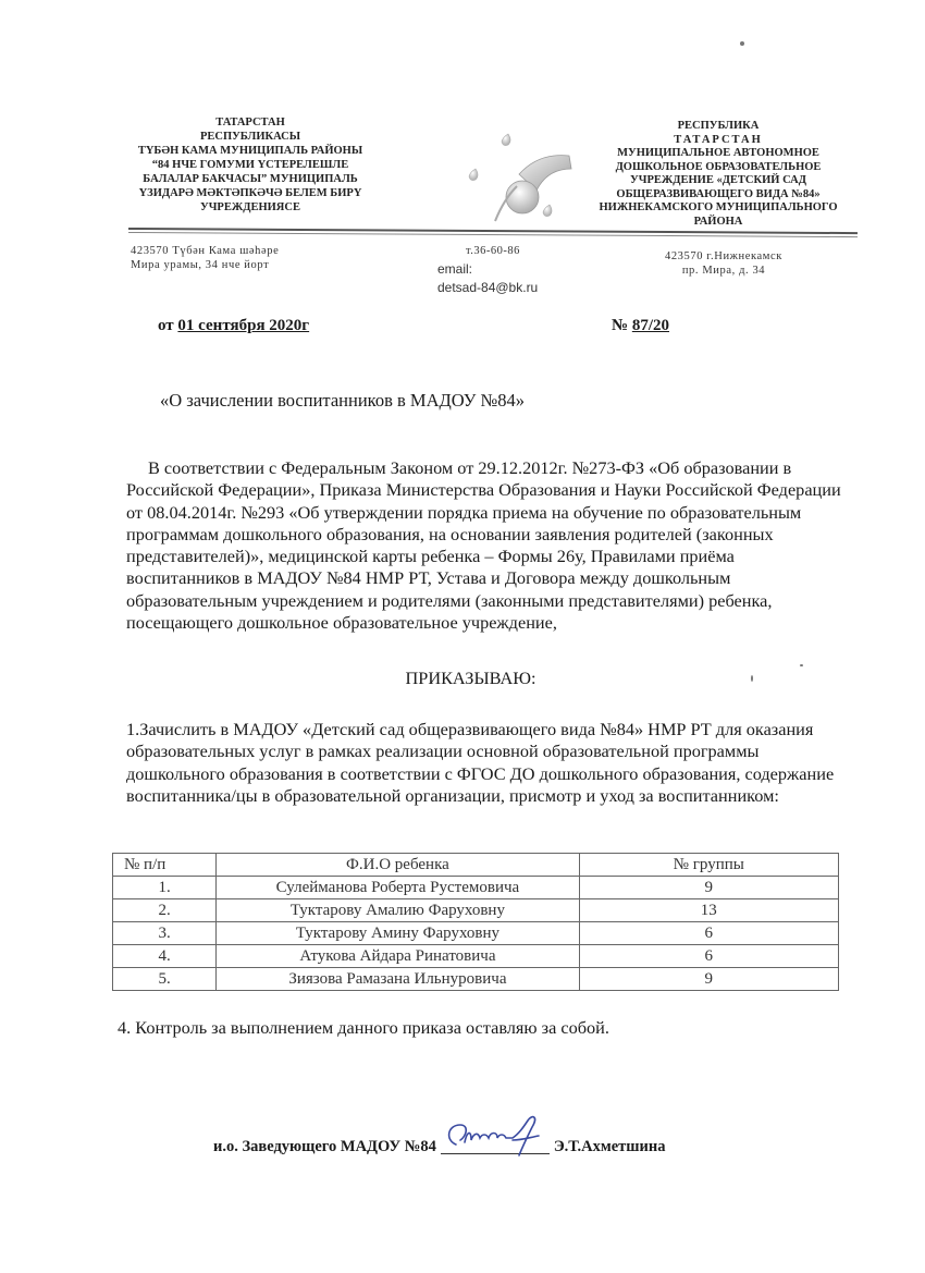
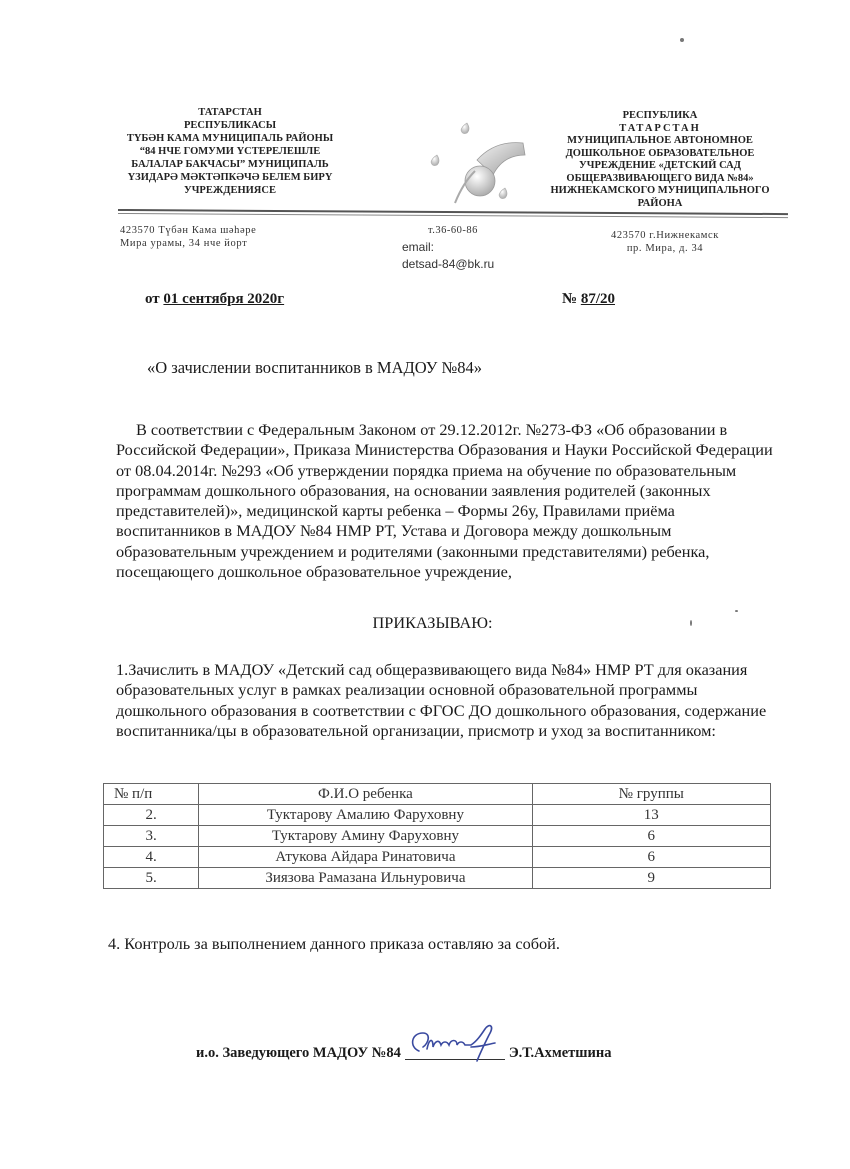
  ТАТАРСТАН
  РЕСПУБЛИКАСЫ
  ТҮБӘН КАМА МУНИЦИПАЛЬ РАЙОНЫ
  “84 НЧЕ ГОМУМИ ҮСТЕРЕЛЕШЛЕ
  БАЛАЛАР БАКЧАСЫ” МУНИЦИПАЛЬ
  ҮЗИДАРӘ МӘКТӘПКӘЧӘ БЕЛЕМ БИРҮ
  УЧРЕЖДЕНИЯСЕ
  РЕСПУБЛИКА
  ТАТАРСТАН
  МУНИЦИПАЛЬНОЕ АВТОНОМНОЕ
  ДОШКОЛЬНОЕ ОБРАЗОВАТЕЛЬНОЕ
  УЧРЕЖДЕНИЕ «ДЕТСКИЙ САД
  ОБЩЕРАЗВИВАЮЩЕГО ВИДА №84»
  НИЖНЕКАМСКОГО МУНИЦИПАЛЬНОГО
  РАЙОНА
  423570 Түбән Кама шәһәре
  Мира урамы, 34 нче йорт
  т.36-60-86
  email:
  detsad-84@bk.ru
  423570 г.Нижнекамск
  пр. Мира, д. 34
  от 01 сентября 2020г
  № 87/20
  «О зачислении воспитанников в МАДОУ №84»
  В соответствии с Федеральным Законом от 29.12.2012г. №273-ФЗ «Об образовании в Российской Федерации», Приказа Министерства Образования и Науки Российской Федерации от 08.04.2014г. №293 «Об утверждении порядка приема на обучение по образовательным программам дошкольного образования, на основании заявления родителей (законных представителей)», медицинской карты ребенка – Формы 26у, Правилами приёма воспитанников в МАДОУ №84 НМР РТ, Устава и Договора между дошкольным образовательным учреждением и родителями (законными представителями) ребенка, посещающего дошкольное образовательное учреждение,
  ПРИКАЗЫВАЮ:
  1.Зачислить в МАДОУ «Детский сад общеразвивающего вида №84» НМР РТ для оказания образовательных услуг в рамках реализации основной образовательной программы дошкольного образования в соответствии с ФГОС ДО дошкольного образования, содержание воспитанника/цы в образовательной организации, присмотр и уход за воспитанником:
  № п/п	Ф.И.О ребенка	№ группы
- 1.	Сулейманова Роберта Рустемовича	9
  2.	Туктарову Амалию Фаруховну	13
  3.	Туктарову Амину Фаруховну	6
  4.	Атукова Айдара Ринатовича	6
  5.	Зиязова Рамазана Ильнуровича	9
  4. Контроль за выполнением данного приказа оставляю за собой.
  и.о. Заведующего МАДОУ №84
  Э.Т.Ахметшина
